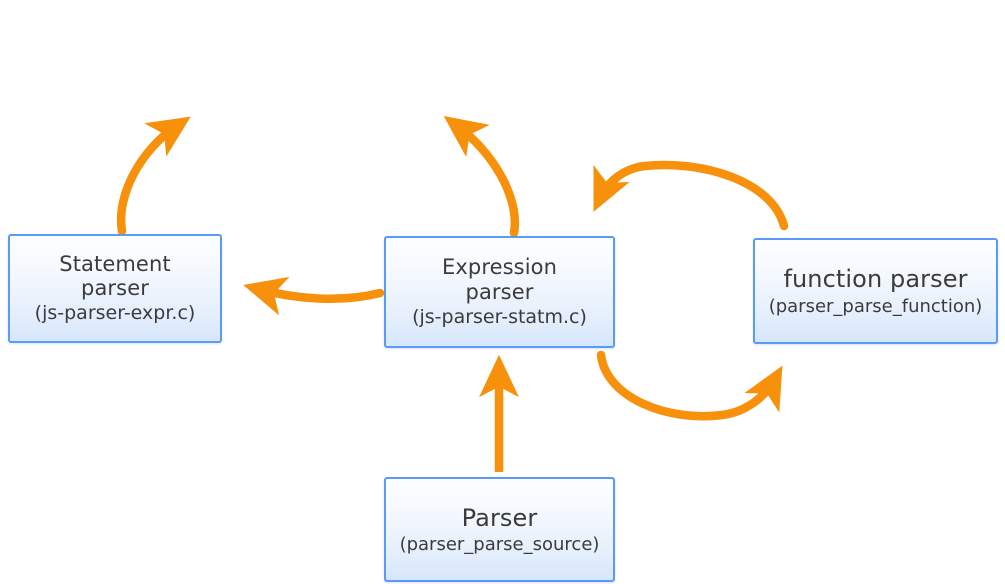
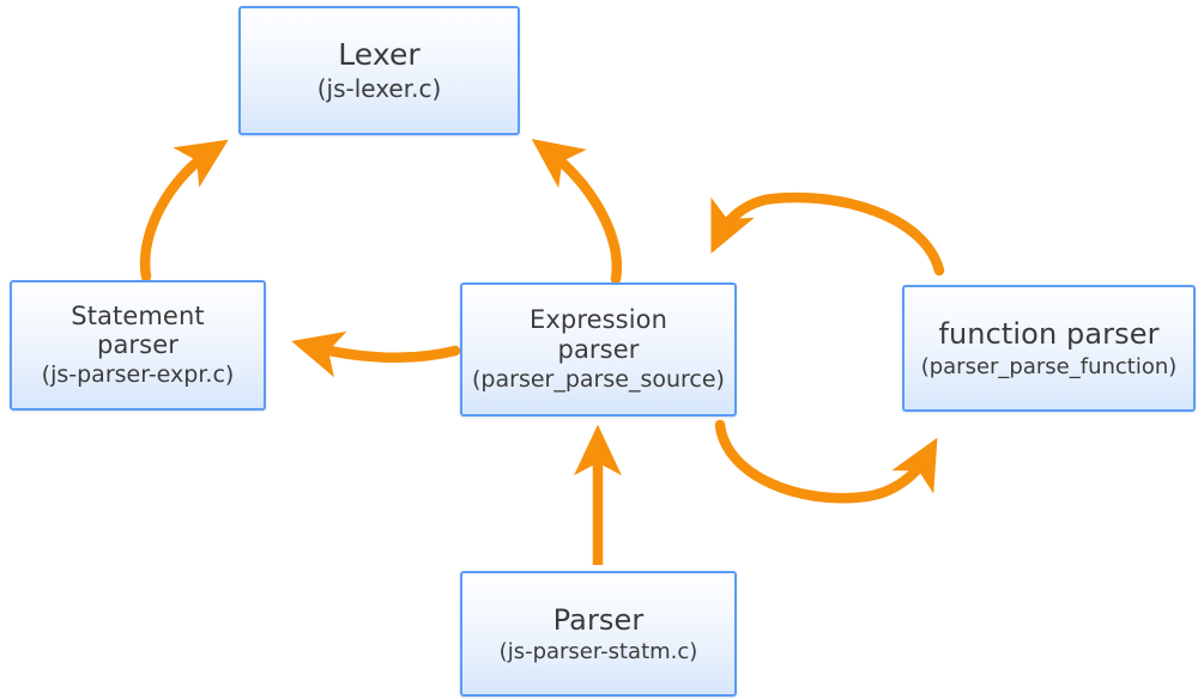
+ Lexer
+ (js-lexer.c)
  Statement
  parser
  (js-parser-expr.c)
  Expression
  parser
- (js-parser-statm.c)
+ (parser_parse_source)
  function parser
  (parser_parse_function)
  Parser
- (parser_parse_source)
+ (js-parser-statm.c)
